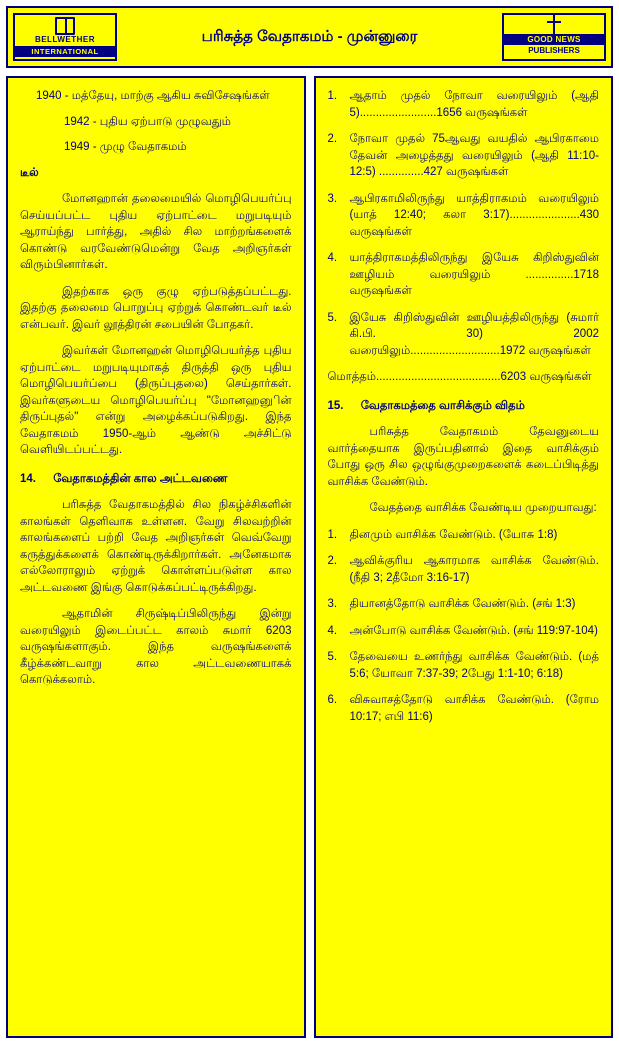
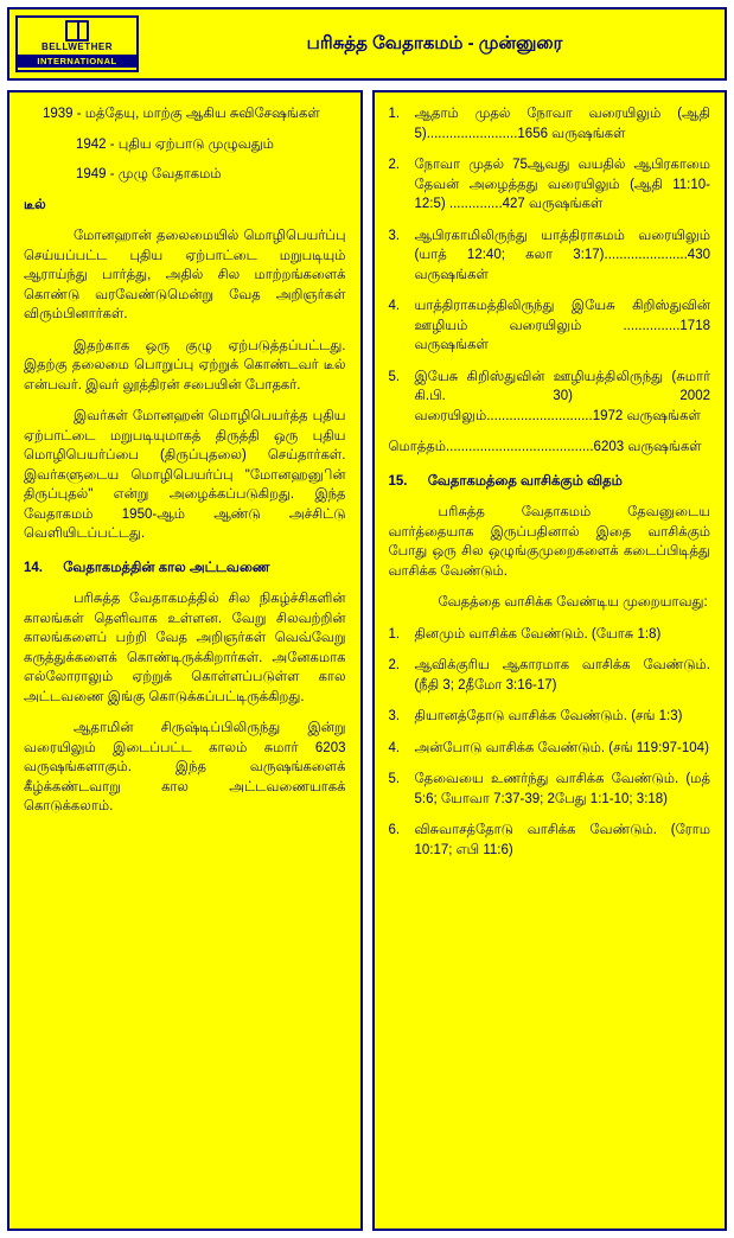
  BELLWETHER
  INTERNATIONAL
  பரிசுத்த வேதாகமம் - முன்னுரை
- GOOD NEWS
- PUBLISHERS
- 1940 - மத்தேயு, மாற்கு ஆகிய சுவிசேஷங்கள்
+ 1939 - மத்தேயு, மாற்கு ஆகிய சுவிசேஷங்கள்
  1942 - புதிய ஏற்பாடு முழுவதும்
  1949 - முழு வேதாகமம்
  டீல்
  மோனஹான் தலைமையில் மொழிபெயர்ப்பு செய்யப்பட்ட புதிய ஏற்பாட்டை மறுபடியும் ஆராய்ந்து பார்த்து, அதில் சில மாற்றங்களைக் கொண்டு வரவேண்டுமென்று வேத அறிஞர்கள் விரும்பினார்கள்.
  இதற்காக ஒரு குழு ஏற்படுத்தப்பட்டது. இதற்கு தலைமை பொறுப்பு ஏற்றுக் கொண்டவர் டீல் என்பவர். இவர் லூத்திரன் சபையின் போதகர்.
  இவர்கள் மோனஹன் மொழிபெயர்த்த புதிய ஏற்பாட்டை மறுபடியுமாகத் திருத்தி ஒரு புதிய மொழிபெயர்ப்பை (திருப்புதலை) செய்தார்கள். இவர்களுடைய மொழிபெயர்ப்பு "மோனஹனுின் திருப்புதல்" என்று அழைக்கப்படுகிறது. இந்த வேதாகமம் 1950-ஆம் ஆண்டு அச்சிட்டு வெளியிடப்பட்டது.
  14. வேதாகமத்தின் கால அட்டவணை
  பரிசுத்த வேதாகமத்தில் சில நிகழ்ச்சிகளின் காலங்கள் தெளிவாக உள்ளன. வேறு சிலவற்றின் காலங்களைப் பற்றி வேத அறிஞர்கள் வெவ்வேறு கருத்துக்களைக் கொண்டிருக்கிறார்கள். அனேகமாக எல்லோராலும் ஏற்றுக் கொள்ளப்படுள்ள கால அட்டவணை இங்கு கொடுக்கப்பட்டிருக்கிறது.
  ஆதாமின் சிருஷ்டிப்பிலிருந்து இன்று வரையிலும் இடைப்பட்ட காலம் சுமார் 6203 வருஷங்களாகும். இந்த வருஷங்களைக் கீழ்க்கண்டவாறு கால அட்டவணையாகக் கொடுக்கலாம்.
  1.
  ஆதாம் முதல் நோவா வரையிலும் (ஆதி 5)........................1656 வருஷங்கள்
  2.
  நோவா முதல் 75ஆவது வயதில் ஆபிரகாமை தேவன் அழைத்தது வரையிலும் (ஆதி 11:10-12:5) ..............427 வருஷங்கள்
  3.
  ஆபிரகாமிலிருந்து யாத்திராகமம் வரையிலும் (யாத் 12:40; கலா 3:17)......................430 வருஷங்கள்
  4.
  யாத்திராகமத்திலிருந்து இயேசு கிறிஸ்துவின் ஊழியம் வரையிலும் ...............1718 வருஷங்கள்
  5.
  இயேசு கிறிஸ்துவின் ஊழியத்திலிருந்து (சுமார் கி.பி. 30) 2002 வரையிலும்............................1972 வருஷங்கள்
  மொத்தம்.......................................6203 வருஷங்கள்
  15. வேதாகமத்தை வாசிக்கும் விதம்
  பரிசுத்த வேதாகமம் தேவனுடைய வார்த்தையாக இருப்பதினால் இதை வாசிக்கும் போது ஒரு சில ஒழுங்குமுறைகளைக் கடைப்பிடித்து வாசிக்க வேண்டும்.
  வேதத்தை வாசிக்க வேண்டிய முறையாவது:
  1.
  தினமும் வாசிக்க வேண்டும். (யோசு 1:8)
  2.
  ஆவிக்குரிய ஆகாரமாக வாசிக்க வேண்டும். (நீதி 3; 2தீமோ 3:16-17)
  3.
  தியானத்தோடு வாசிக்க வேண்டும். (சங் 1:3)
  4.
  அன்போடு வாசிக்க வேண்டும். (சங் 119:97-104)
  5.
- தேவையை உணர்ந்து வாசிக்க வேண்டும். (மத் 5:6; யோவா 7:37-39; 2பேது 1:1-10; 6:18)
+ தேவையை உணர்ந்து வாசிக்க வேண்டும். (மத் 5:6; யோவா 7:37-39; 2பேது 1:1-10; 3:18)
  6.
  விசுவாசத்தோடு வாசிக்க வேண்டும். (ரோம 10:17; எபி 11:6)
